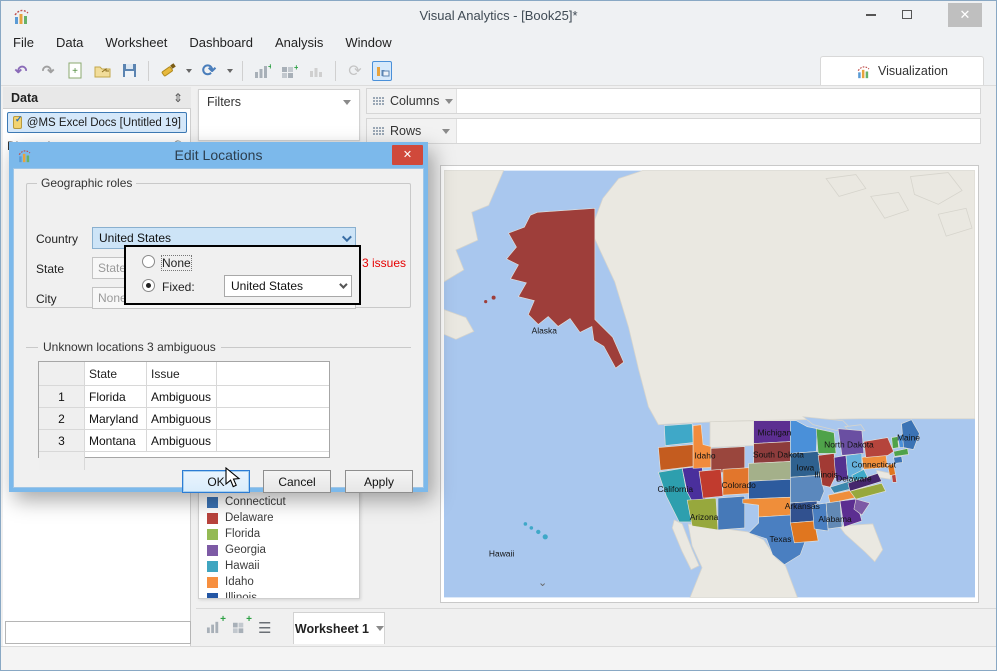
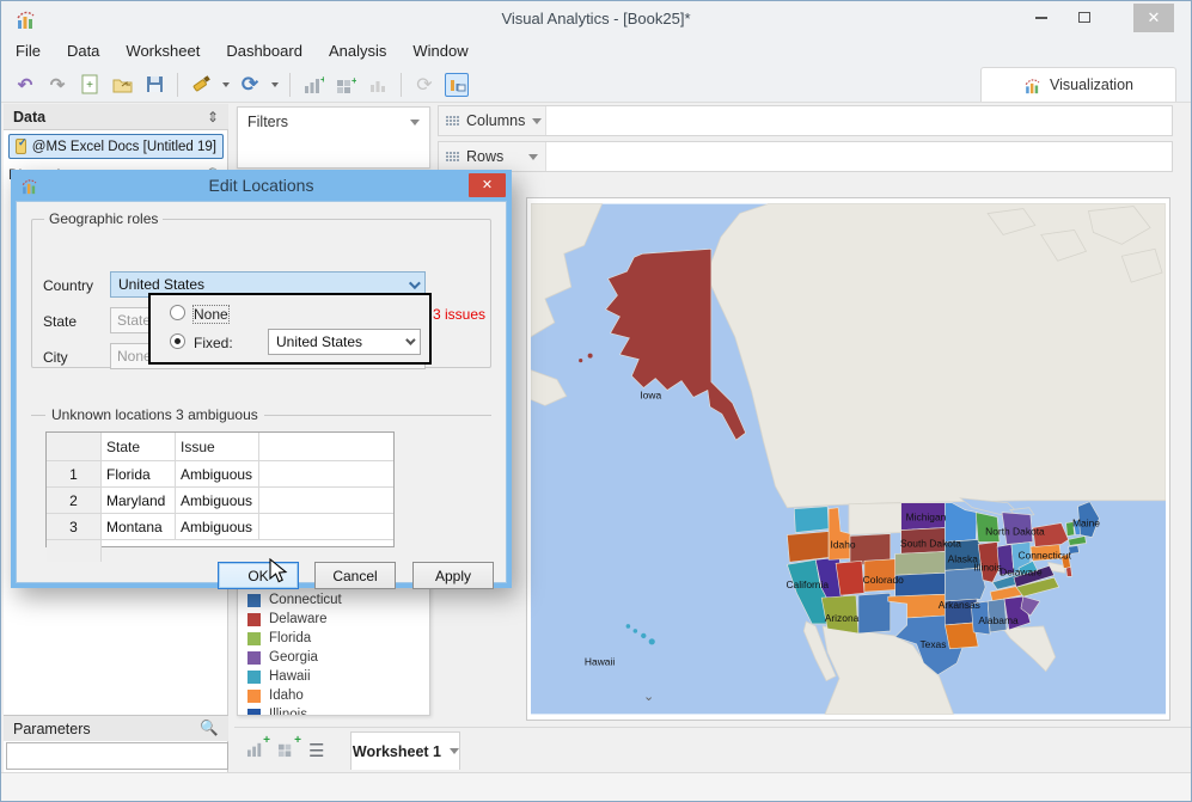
  Visual Analytics - [Book25]*
  ✕
  File
  Data
  Worksheet
  Dashboard
  Analysis
  Window
  ↶
  ↷
  +
  ⟳
  +
  +
  ⟳
  Visualization
  Data
  ⇕
  @MS Excel Docs [Untitled 19]
+ Parameters
+ 🔍
  Filters
  Columns
  Rows
- Alaska
+ Iowa
  Hawaii
  Michigan
  South Dakota
  Idaho
- Iowa
+ Alaska
  Illinois
  North Dakota
  Maine
  Connecticut
  Delaware
  Colorado
  California
  Arizona
  Arkansas
  Alabama
  Texas
  Connecticut
  Delaware
  Florida
  Georgia
  Hawaii
  Idaho
  ⌄
  +
  +
  ☰
  Worksheet 1
  Edit Locations
  ✕
  Geographic roles
  Country
  United States
  State
  State
  City
  Non
  3 issues
  None
  Fixed:
  United States
  Unknown locations 3 ambiguous
  State
  Issue
  1
  Florida
  Ambiguous
  2
  Maryland
  Ambiguous
  3
  Montana
  Ambiguous
  OK
  Cancel
  Apply
